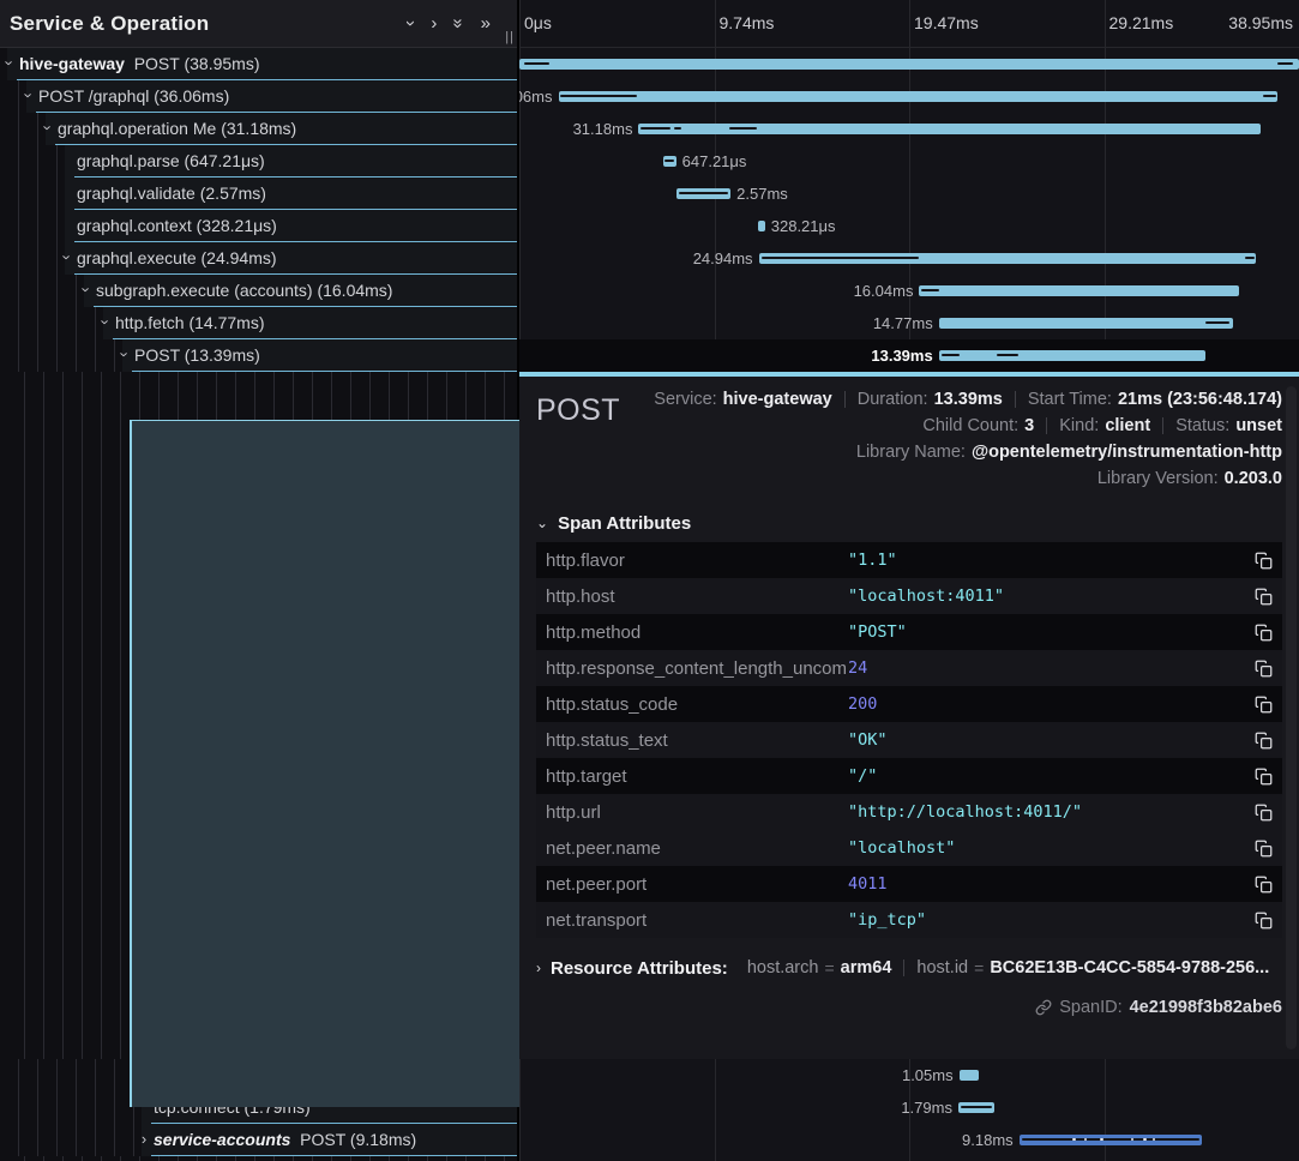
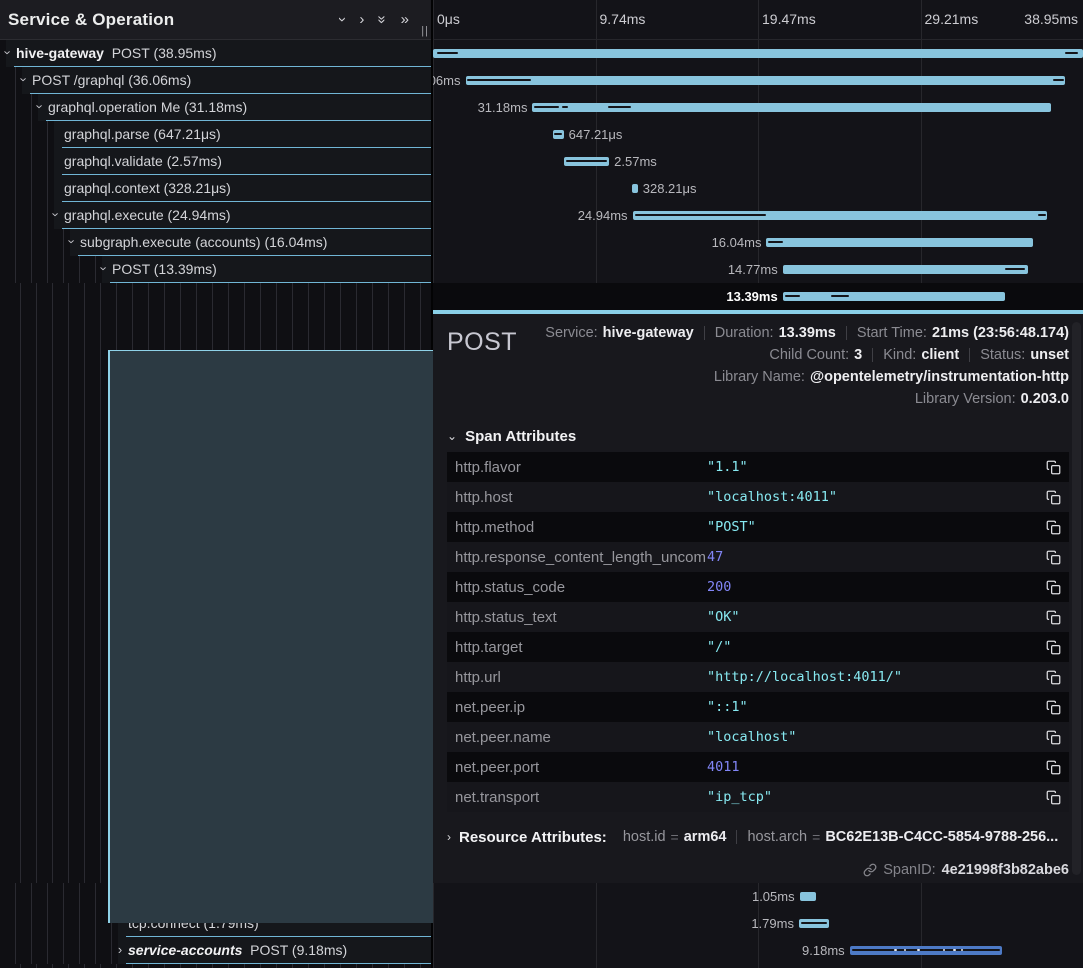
  Service & Operation
  ›
  »
  ||
  hive-gateway POST (38.95ms)
  POST /graphql (36.06ms)
  graphql.operation Me (31.18ms)
  graphql.parse (647.21μs)
  graphql.validate (2.57ms)
  graphql.context (328.21μs)
  graphql.execute (24.94ms)
  subgraph.execute (accounts) (16.04ms)
- http.fetch (14.77ms)
  POST (13.39ms)
  tcp.connect (1.79ms)
  ›
  service-accounts POST (9.18ms)
  0μs
  9.74ms
  19.47ms
  29.21ms
  38.95ms
  31.18ms
  647.21μs
  2.57ms
  328.21μs
  24.94ms
  16.04ms
  14.77ms
  13.39ms
  POST
  Service:
  hive-gateway
  Duration:
  13.39ms
  Start Time:
  21ms (23:56:48.174)
  Child Count:
  3
  Kind:
  client
  Status:
  unset
  Library Name:
  @opentelemetry/instrumentation-http
  Library Version:
  0.203.0
  ⌄
  Span Attributes
  http.flavor
  "1.1"
  http.host
  "localhost:4011"
  http.method
  "POST"
  http.response_content_length_uncom
- 24
+ 47
  http.status_code
  200
  http.status_text
  "OK"
  http.target
  "/"
  http.url
  "http://localhost:4011/"
+ net.peer.ip
+ "::1"
  net.peer.name
  "localhost"
  net.peer.port
  4011
  net.transport
  "ip_tcp"
  ›
  Resource Attributes:
- host.arch
+ host.id
  =
  arm64
- host.id
+ host.arch
  =
  BC62E13B-C4CC-5854-9788-256...
  SpanID:
  4e21998f3b82abe6
  1.05ms
  1.79ms
  9.18ms
